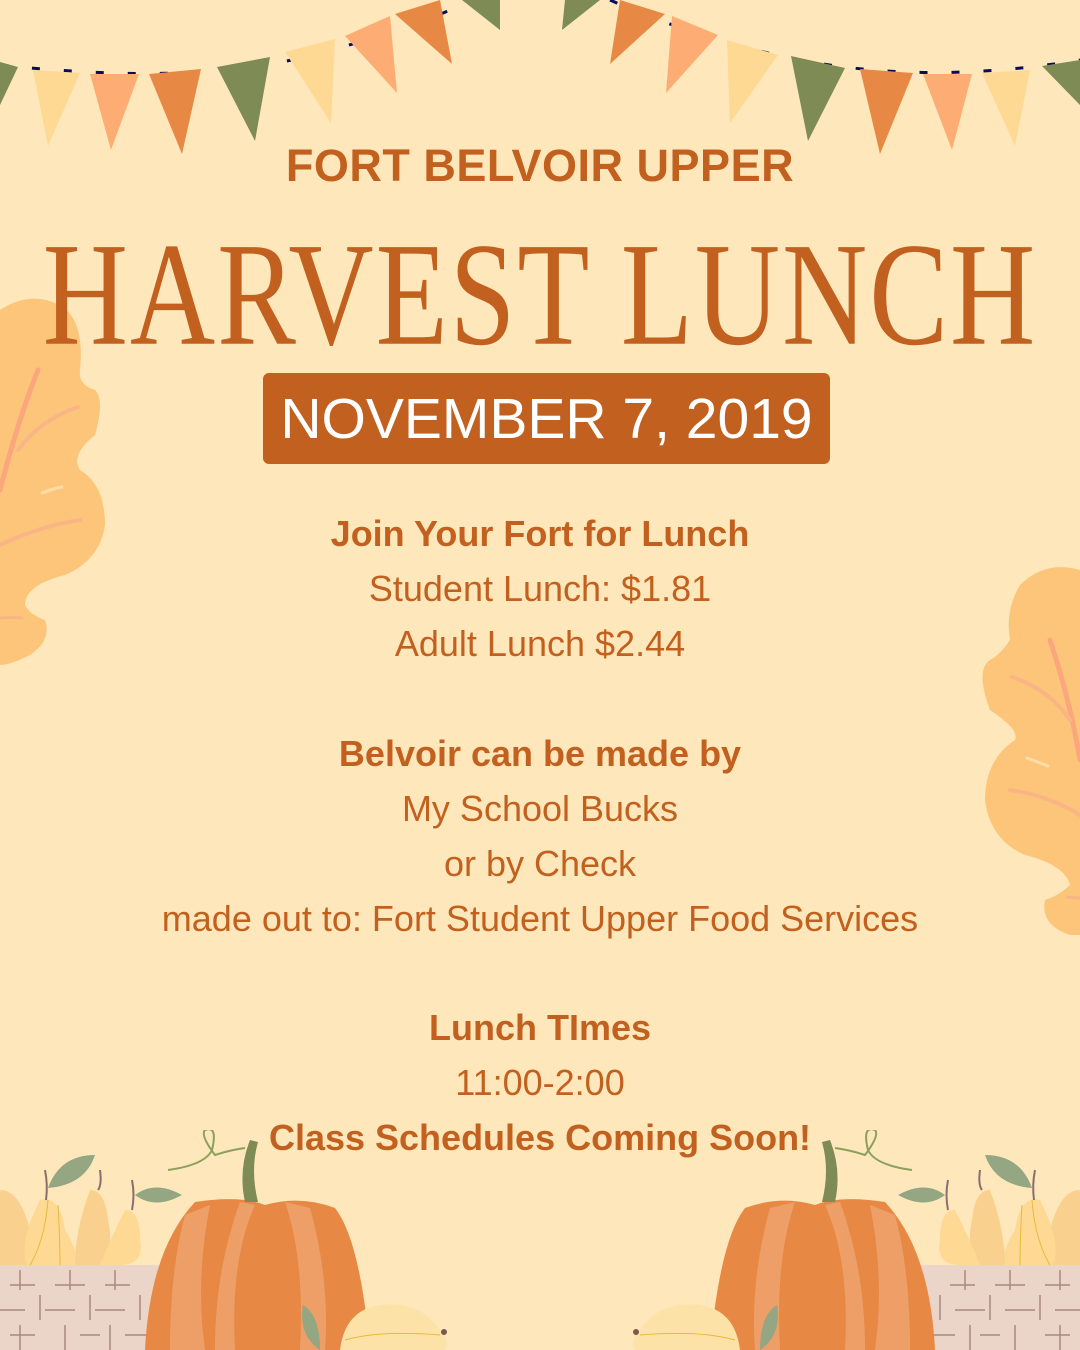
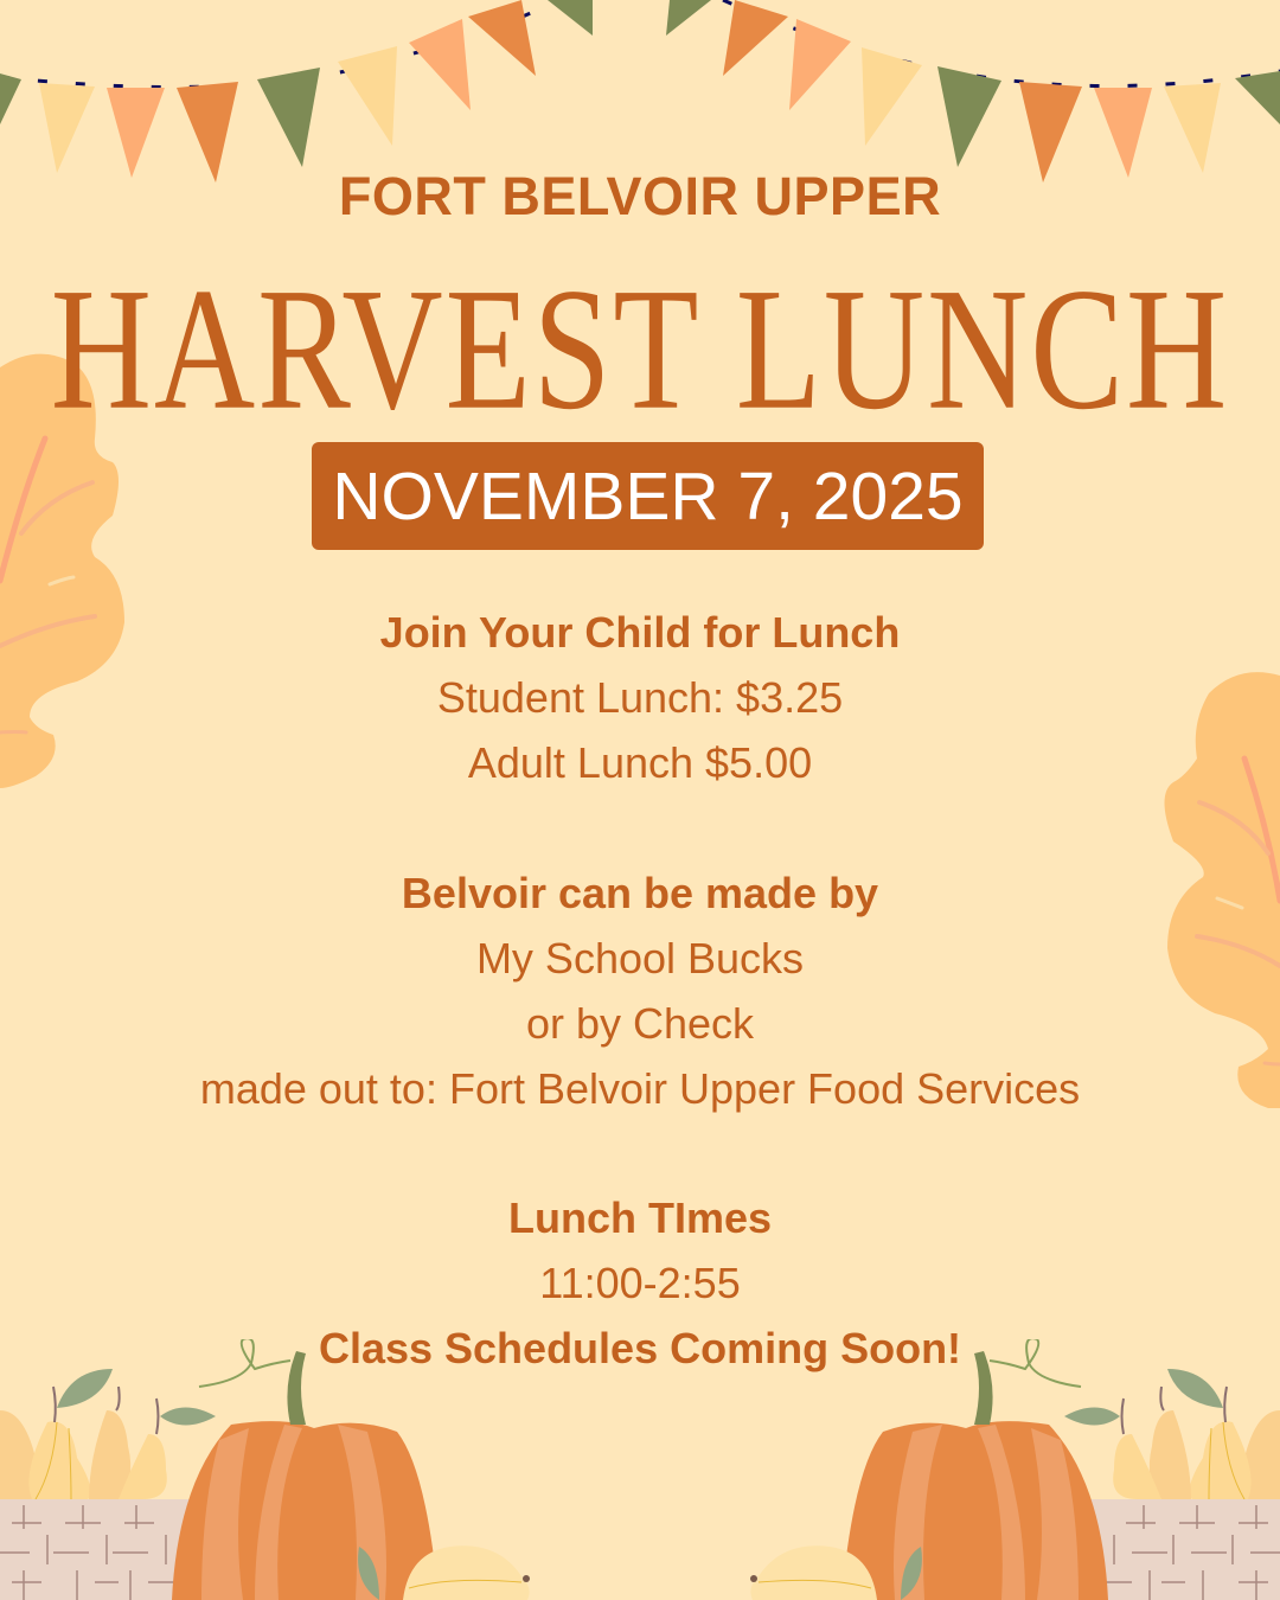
  FORT BELVOIR UPPER
  HARVEST LUNCH
- NOVEMBER 7, 2019
+ NOVEMBER 7, 2025
- Join Your Fort for Lunch
+ Join Your Child for Lunch
- Student Lunch: $1.81
+ Student Lunch: $3.25
- Adult Lunch $2.44
+ Adult Lunch $5.00
  Belvoir can be made by
  My School Bucks
  or by Check
- made out to: Fort Student Upper Food Services
+ made out to: Fort Belvoir Upper Food Services
  Lunch TImes
- 11:00-2:00
+ 11:00-2:55
  Class Schedules Coming Soon!
